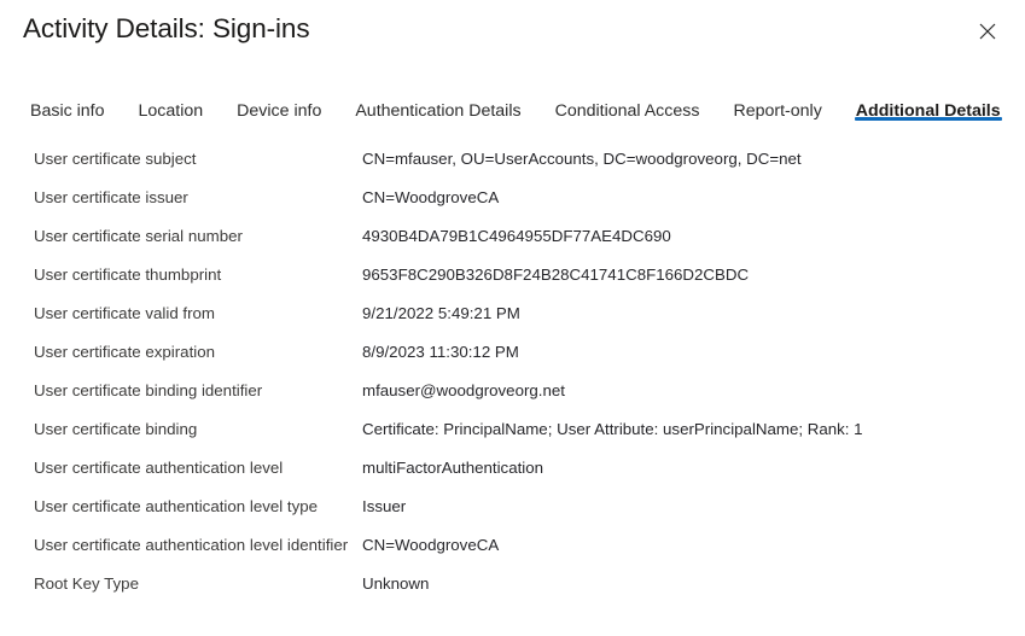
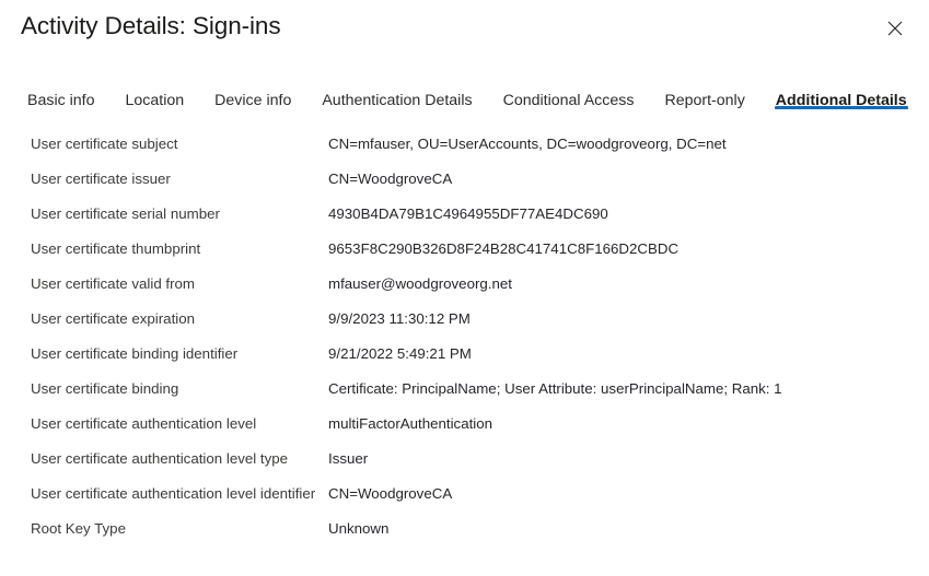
  Activity Details: Sign-ins
  Basic info
  Location
  Device info
  Authentication Details
  Conditional Access
  Report-only
  Additional Details
  User certificate subject
  CN=mfauser, OU=UserAccounts, DC=woodgroveorg, DC=net
  User certificate issuer
  CN=WoodgroveCA
  User certificate serial number
  4930B4DA79B1C4964955DF77AE4DC690
  User certificate thumbprint
  9653F8C290B326D8F24B28C41741C8F166D2CBDC
  User certificate valid from
- 9/21/2022 5:49:21 PM
+ mfauser@woodgroveorg.net
  User certificate expiration
- 8/9/2023 11:30:12 PM
+ 9/9/2023 11:30:12 PM
  User certificate binding identifier
- mfauser@woodgroveorg.net
+ 9/21/2022 5:49:21 PM
  User certificate binding
  Certificate: PrincipalName; User Attribute: userPrincipalName; Rank: 1
  User certificate authentication level
  multiFactorAuthentication
  User certificate authentication level type
  Issuer
  User certificate authentication level identifier
  CN=WoodgroveCA
  Root Key Type
  Unknown
